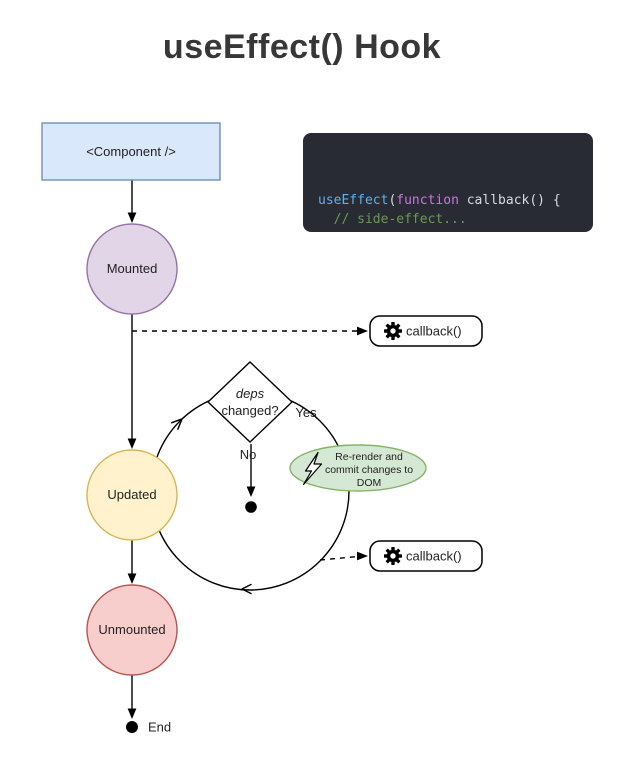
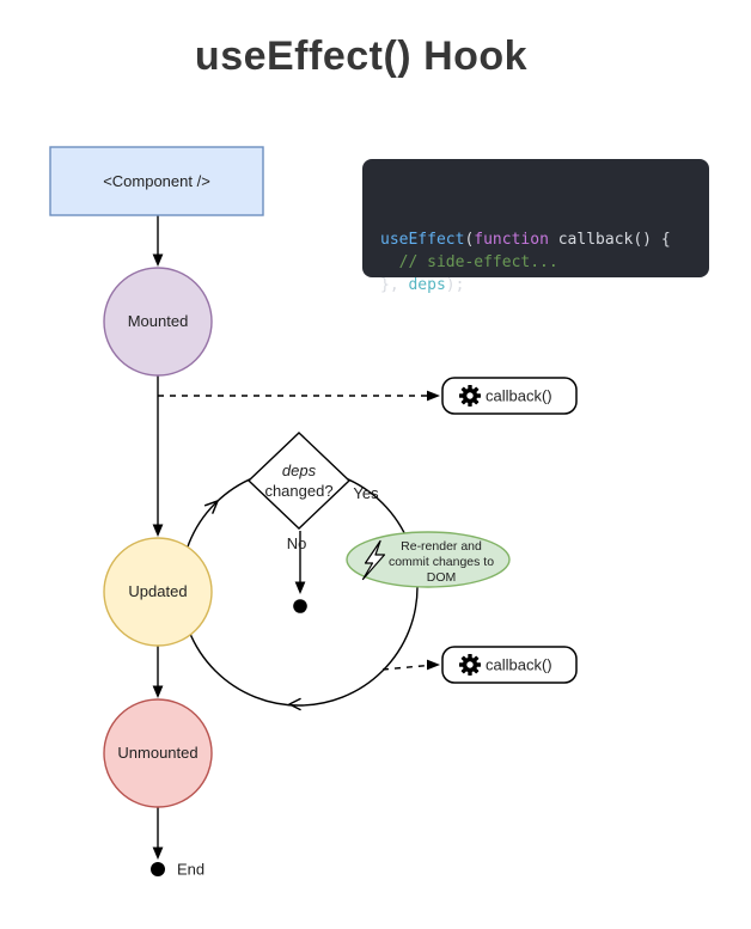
  useEffect() Hook
  useEffect(function callback() {
  // side-effect...
+ }, deps);
  <Component />
  Mounted
  Updated
  Unmounted
  deps
  changed?
  Re-render and
  commit changes to
  DOM
  Yes
  No
  callback()
  callback()
  End
